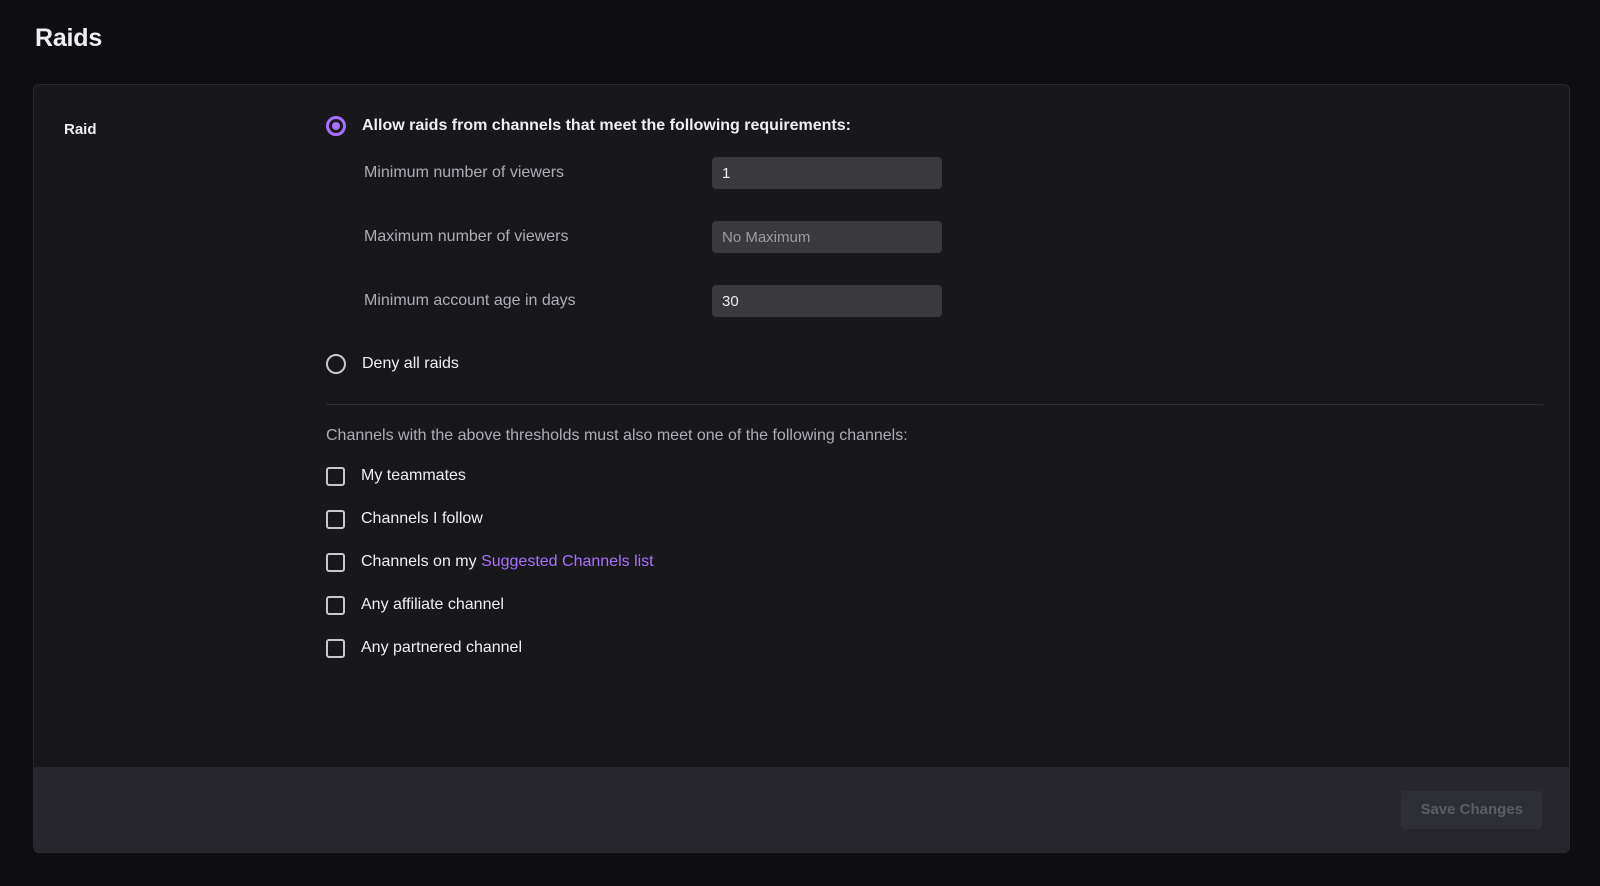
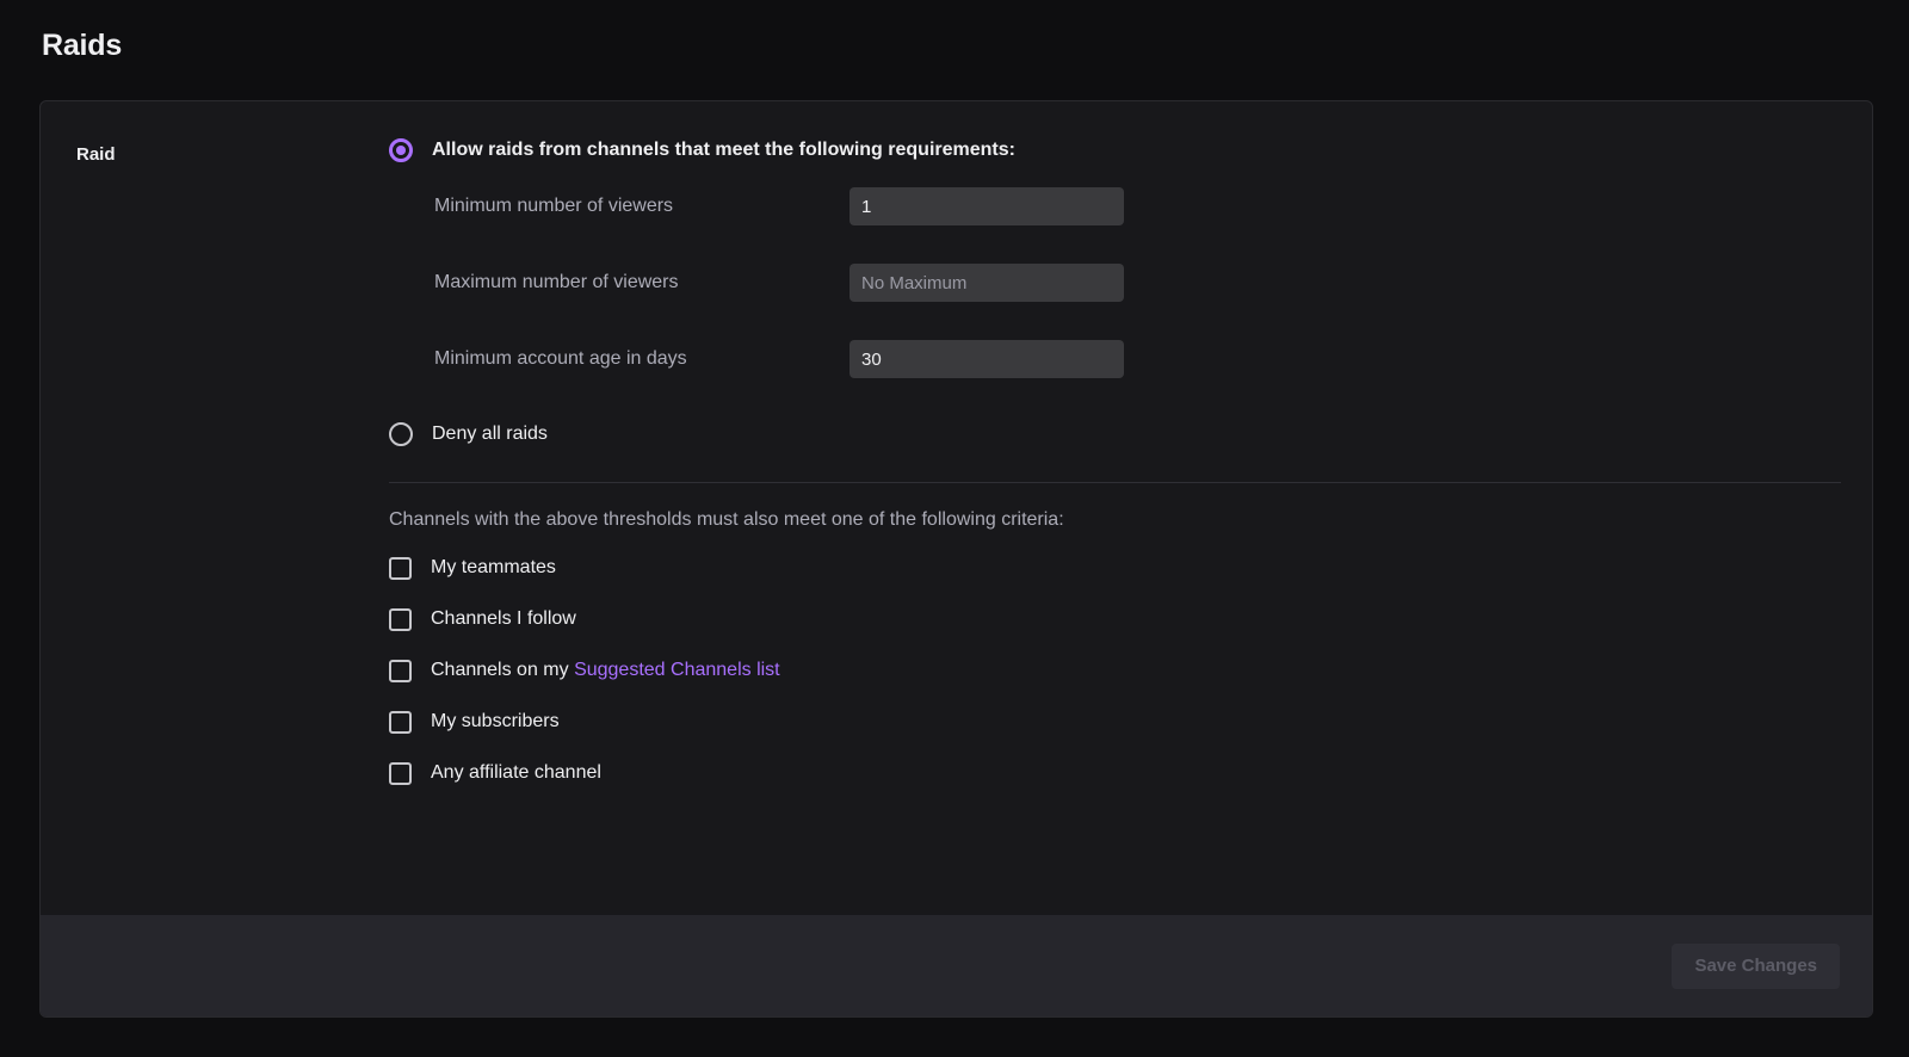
  Raids
  Raid
  Allow raids from channels that meet the following requirements:
  Minimum number of viewers
  1
  Maximum number of viewers
  No Maximum
  Minimum account age in days
  30
  Deny all raids
- Channels with the above thresholds must also meet one of the following channels:
+ Channels with the above thresholds must also meet one of the following criteria:
  My teammates
  Channels I follow
  Channels on my Suggested Channels list
+ My subscribers
  Any affiliate channel
- Any partnered channel
  Save Changes
